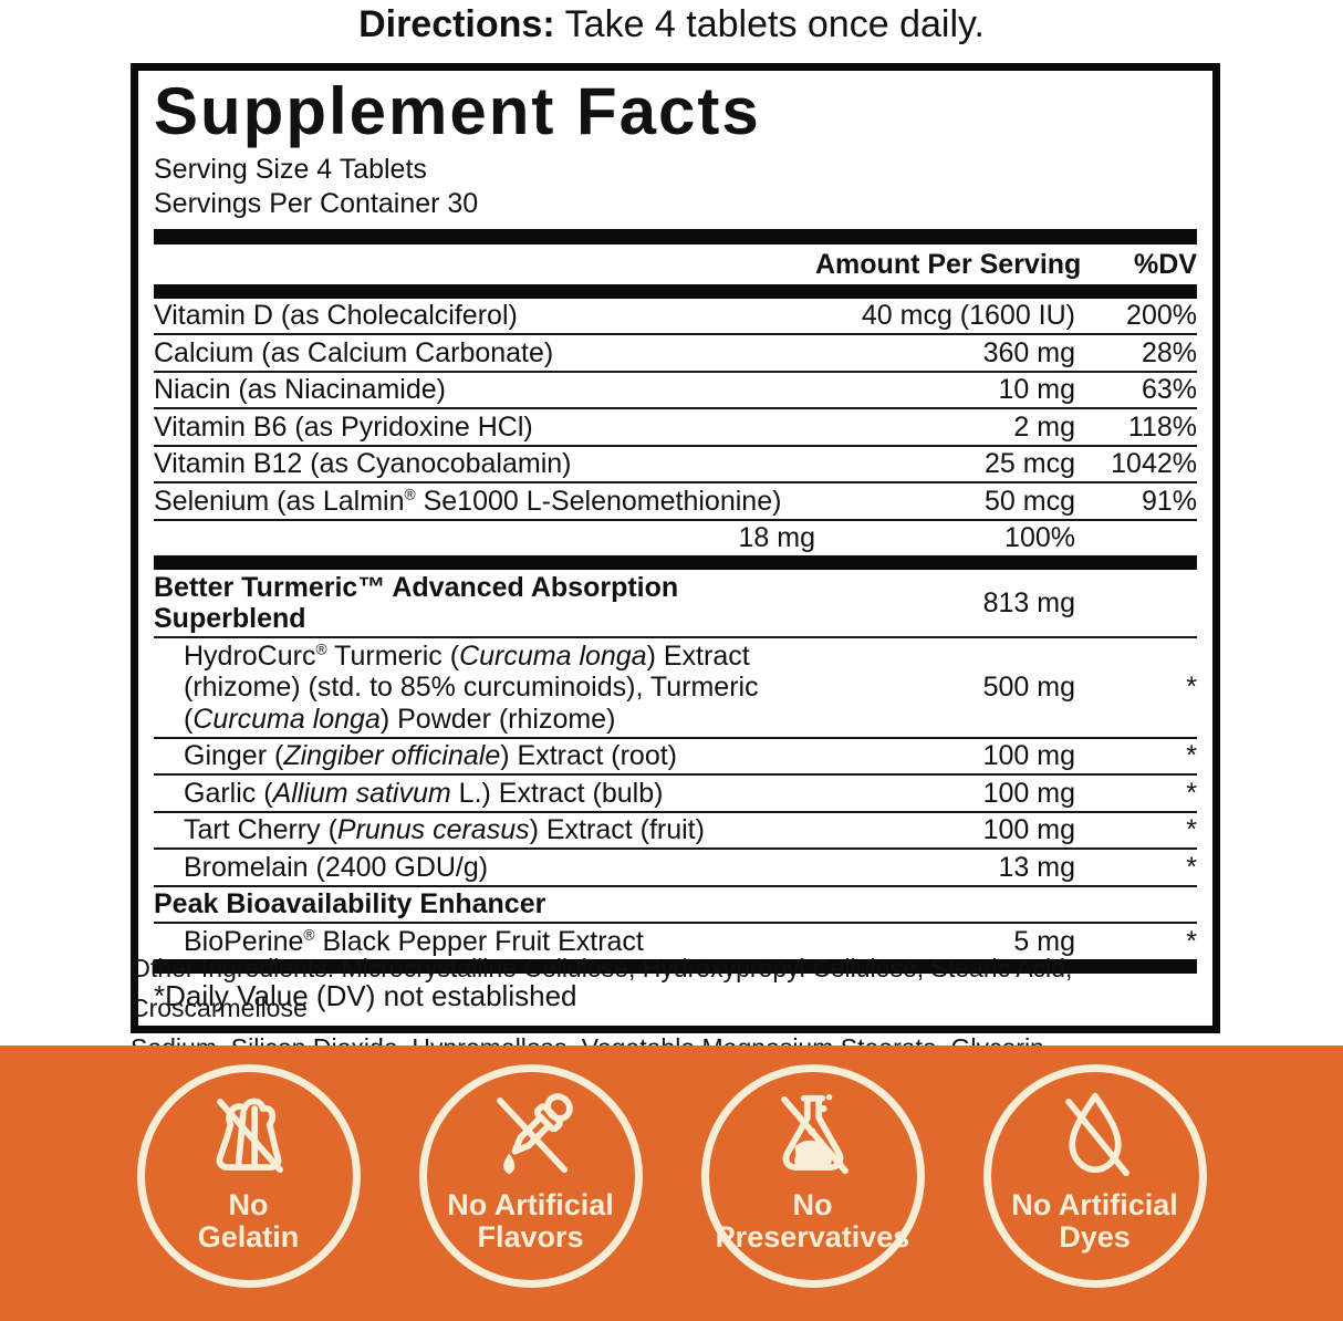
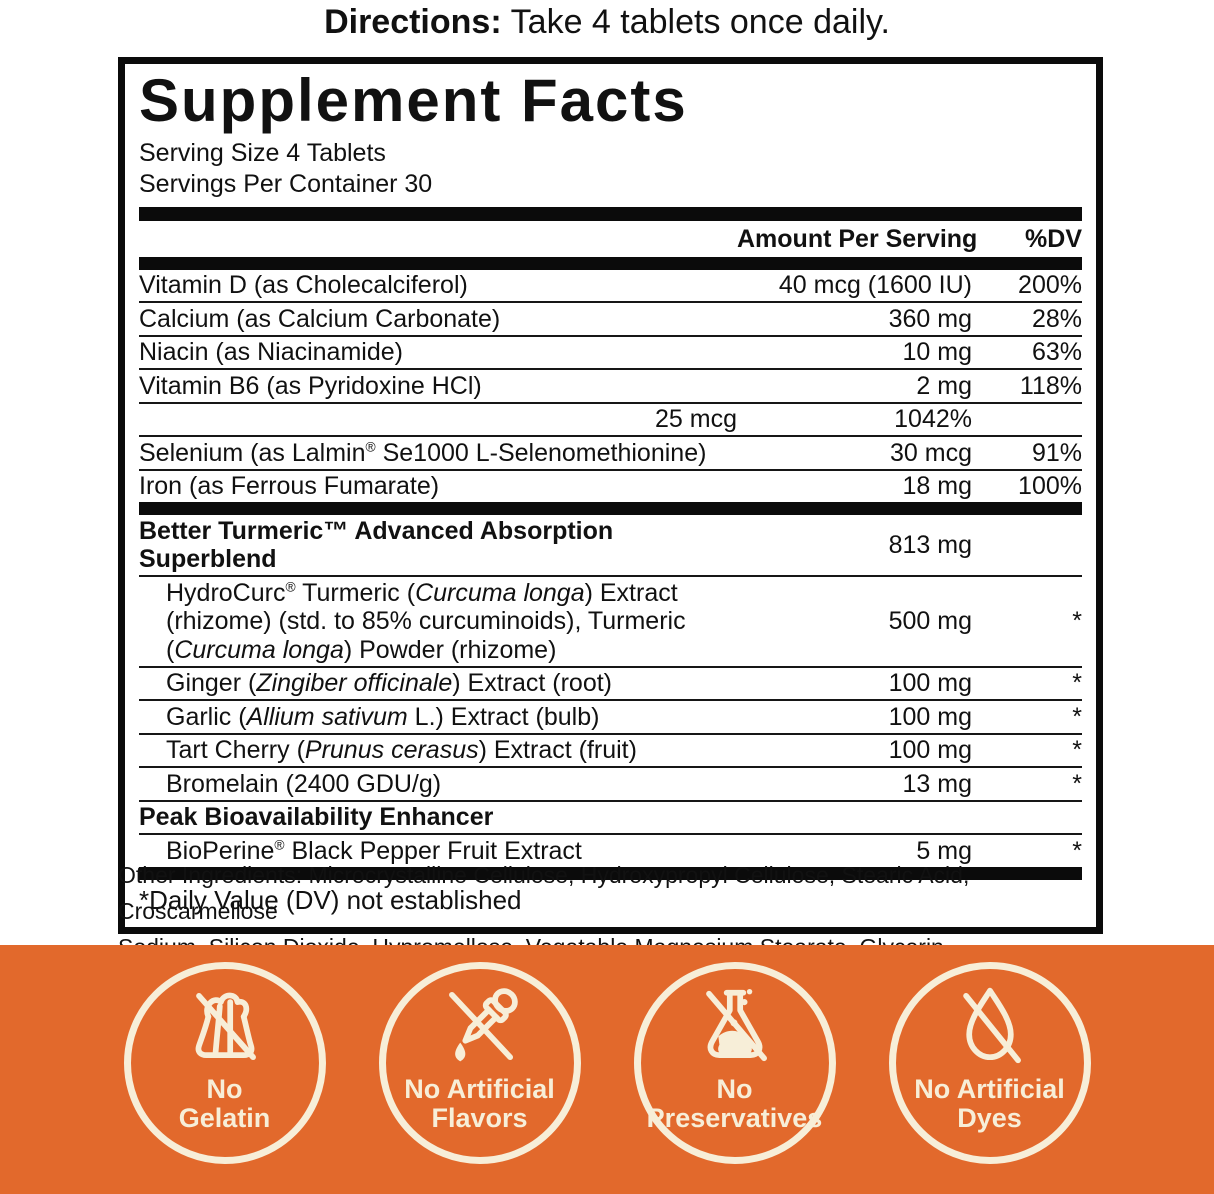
  Directions: Take 4 tablets once daily.
  Supplement Facts
  Serving Size 4 Tablets
  Servings Per Container 30
  Amount Per Serving
  %DV
  Vitamin D (as Cholecalciferol)
  40 mcg (1600 IU)
  200%
  Calcium (as Calcium Carbonate)
  360 mg
  28%
  Niacin (as Niacinamide)
  10 mg
  63%
  Vitamin B6 (as Pyridoxine HCl)
  2 mg
  118%
- Vitamin B12 (as Cyanocobalamin)
  25 mcg
  1042%
  Selenium (as Lalmin® Se1000 L-Selenomethionine)
- 50 mcg
+ 30 mcg
  91%
+ Iron (as Ferrous Fumarate)
  18 mg
  100%
  Better Turmeric™ Advanced Absorption Superblend
  813 mg
  HydroCurc® Turmeric (Curcuma longa) Extract (rhizome) (std. to 85% curcuminoids), Turmeric (Curcuma longa) Powder (rhizome)
  500 mg
  *
  Ginger (Zingiber officinale) Extract (root)
  100 mg
  *
  Garlic (Allium sativum L.) Extract (bulb)
  100 mg
  *
  Tart Cherry (Prunus cerasus) Extract (fruit)
  100 mg
  *
  Bromelain (2400 GDU/g)
  13 mg
  *
  Peak Bioavailability Enhancer
  BioPerine® Black Pepper Fruit Extract
  5 mg
  *
  *Daily Value (DV) not established
  Other Ingredients: Microcrystalline Cellulose, Hydroxypropyl Cellulose, Stearic Acid, Croscarmellose
  No
  Gelatin
  No Artificial
  Flavors
  No
  Preservatives
  No Artificial
  Dyes
